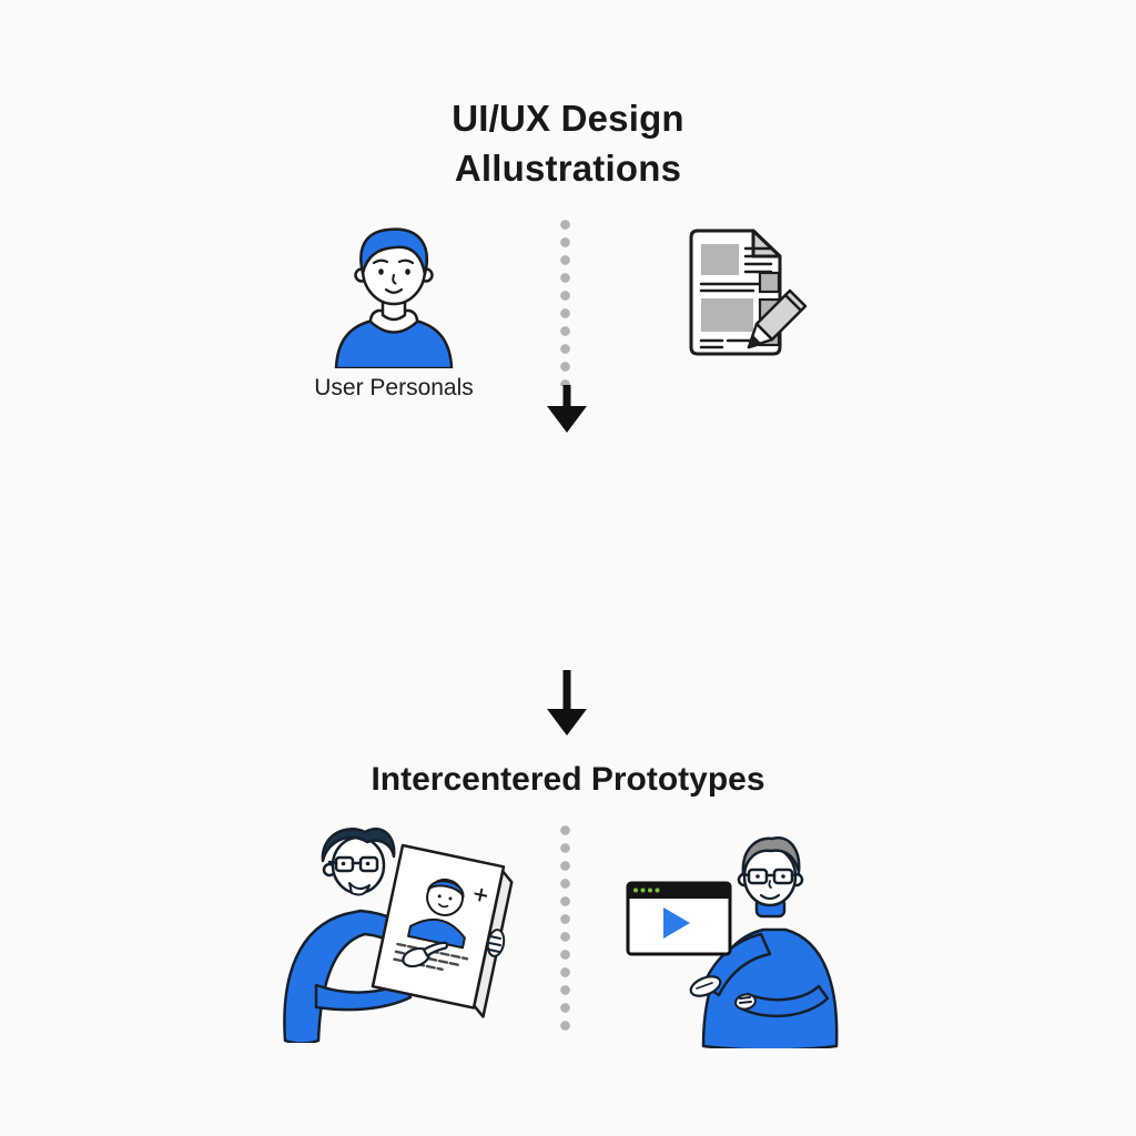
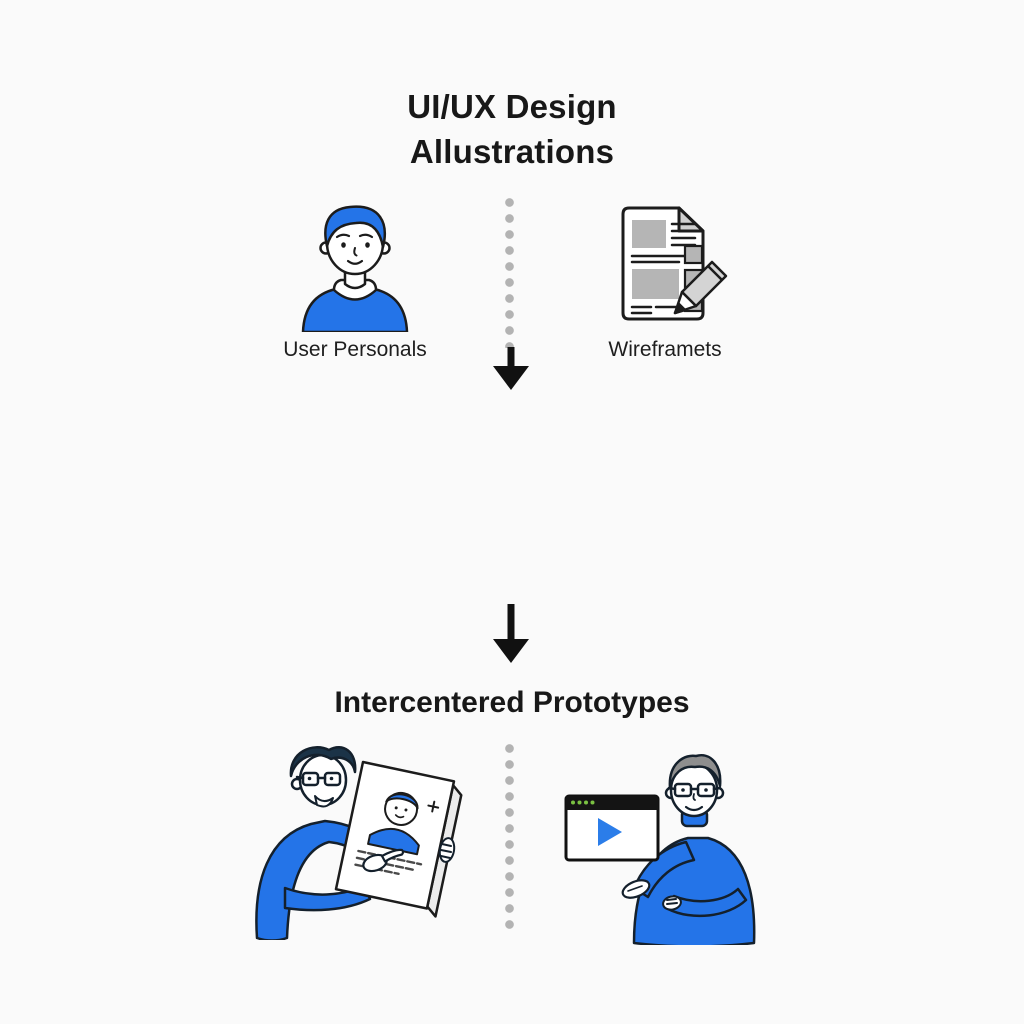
  UI/UX Design
  Allustrations
  User Personals
+ Wireframets
  Intercentered Prototypes
